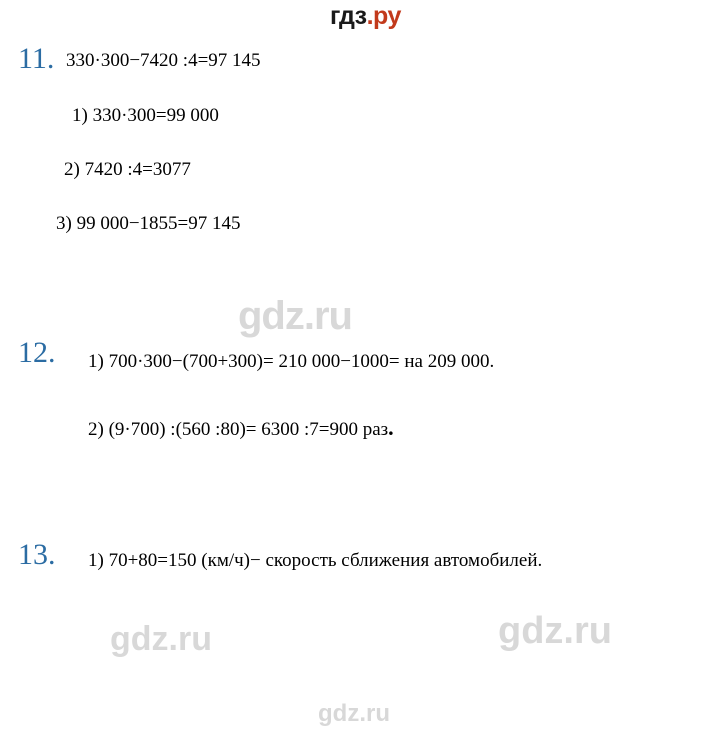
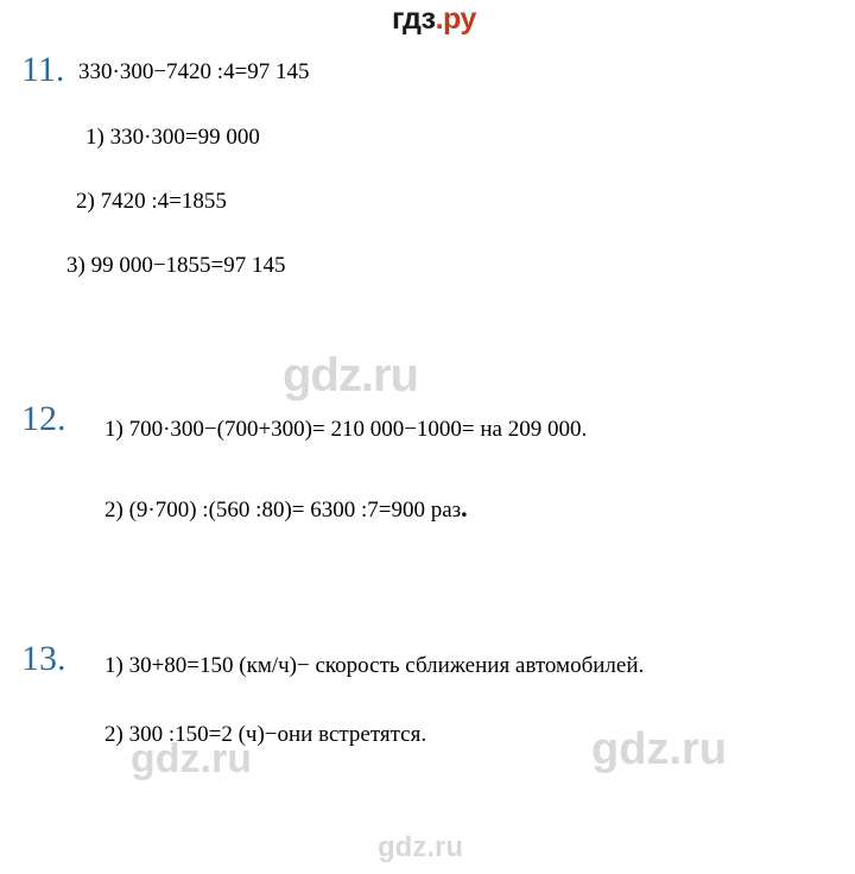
  гдз.ру
  gdz.ru
  gdz.ru
  gdz.ru
  gdz.ru
  11.
  330·300−7420 :4=97 145
  1) 330·300=99 000
- 2) 7420 :4=3077
+ 2) 7420 :4=1855
  3) 99 000−1855=97 145
  12.
  1) 700·300−(700+300)= 210 000−1000= на 209 000.
  2) (9·700) :(560 :80)= 6300 :7=900 раз.
  13.
- 1) 70+80=150 (км/ч)− скорость сближения автомобилей.
+ 1) 30+80=150 (км/ч)− скорость сближения автомобилей.
+ 2) 300 :150=2 (ч)−они встретятся.
